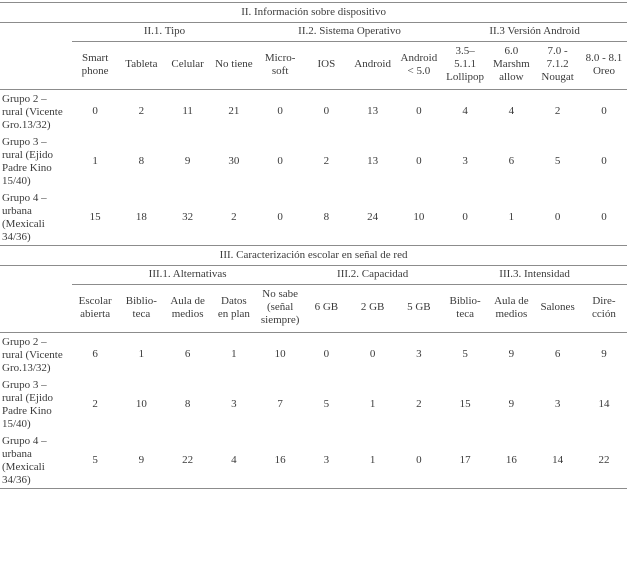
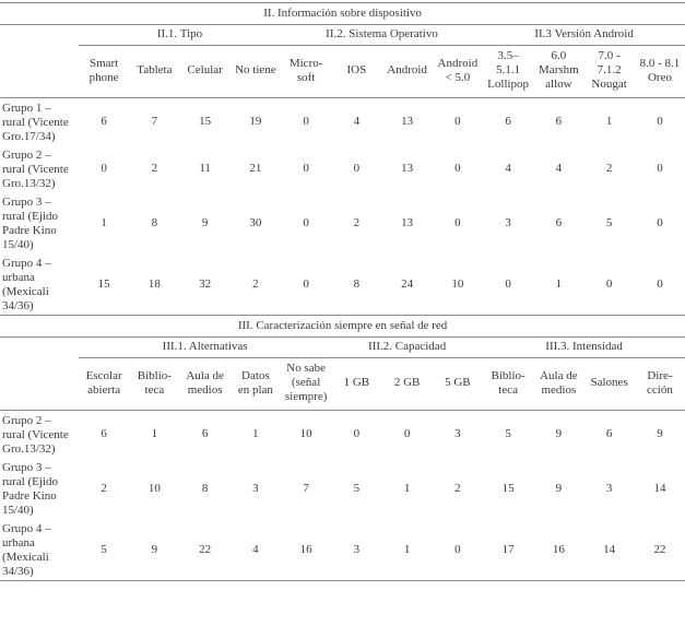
  II. Información sobre dispositivo
  	II.1. Tipo	II.2. Sistema Operativo	II.3 Versión Android
  	Smart phone	Tableta	Celular	No tiene	Micro- soft	IOS	Android	Android < 5.0	3.5– 5.1.1 Lollipop	6.0 Marshm allow	7.0 - 7.1.2 Nougat	8.0 - 8.1 Oreo
+ Grupo 1 – rural (Vicente Gro.17/34)	6	7	15	19	0	4	13	0	6	6	1	0
  Grupo 2 – rural (Vicente Gro.13/32)	0	2	11	21	0	0	13	0	4	4	2	0
  Grupo 3 – rural (Ejido Padre Kino 15/40)	1	8	9	30	0	2	13	0	3	6	5	0
  Grupo 4 – urbana (Mexicali 34/36)	15	18	32	2	0	8	24	10	0	1	0	0
- III. Caracterización escolar en señal de red
+ III. Caracterización siempre en señal de red
  	III.1. Alternativas	III.2. Capacidad	III.3. Intensidad
- 	Escolar abierta	Biblio- teca	Aula de medios	Datos en plan	No sabe (señal siempre)	6 GB	2 GB	5 GB	Biblio- teca	Aula de medios	Salones	Dire- cción
+ 	Escolar abierta	Biblio- teca	Aula de medios	Datos en plan	No sabe (señal siempre)	1 GB	2 GB	5 GB	Biblio- teca	Aula de medios	Salones	Dire- cción
  Grupo 2 – rural (Vicente Gro.13/32)	6	1	6	1	10	0	0	3	5	9	6	9
  Grupo 3 – rural (Ejido Padre Kino 15/40)	2	10	8	3	7	5	1	2	15	9	3	14
  Grupo 4 – urbana (Mexicali 34/36)	5	9	22	4	16	3	1	0	17	16	14	22
